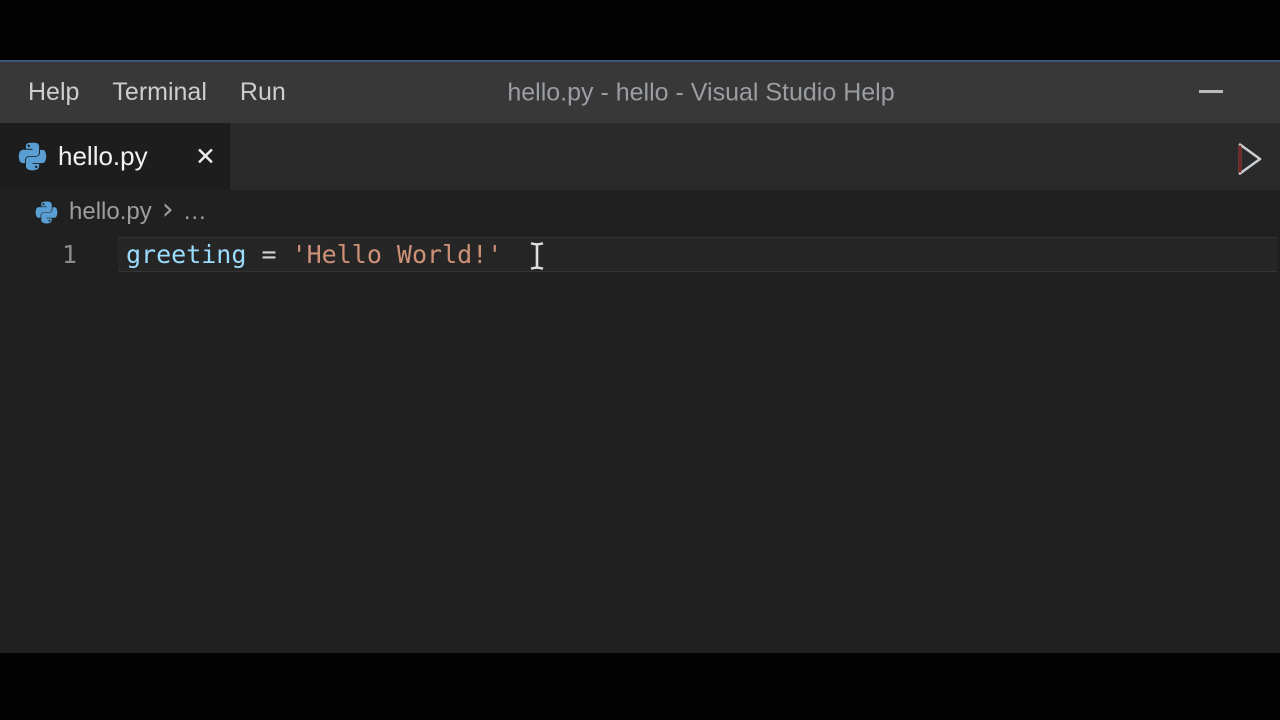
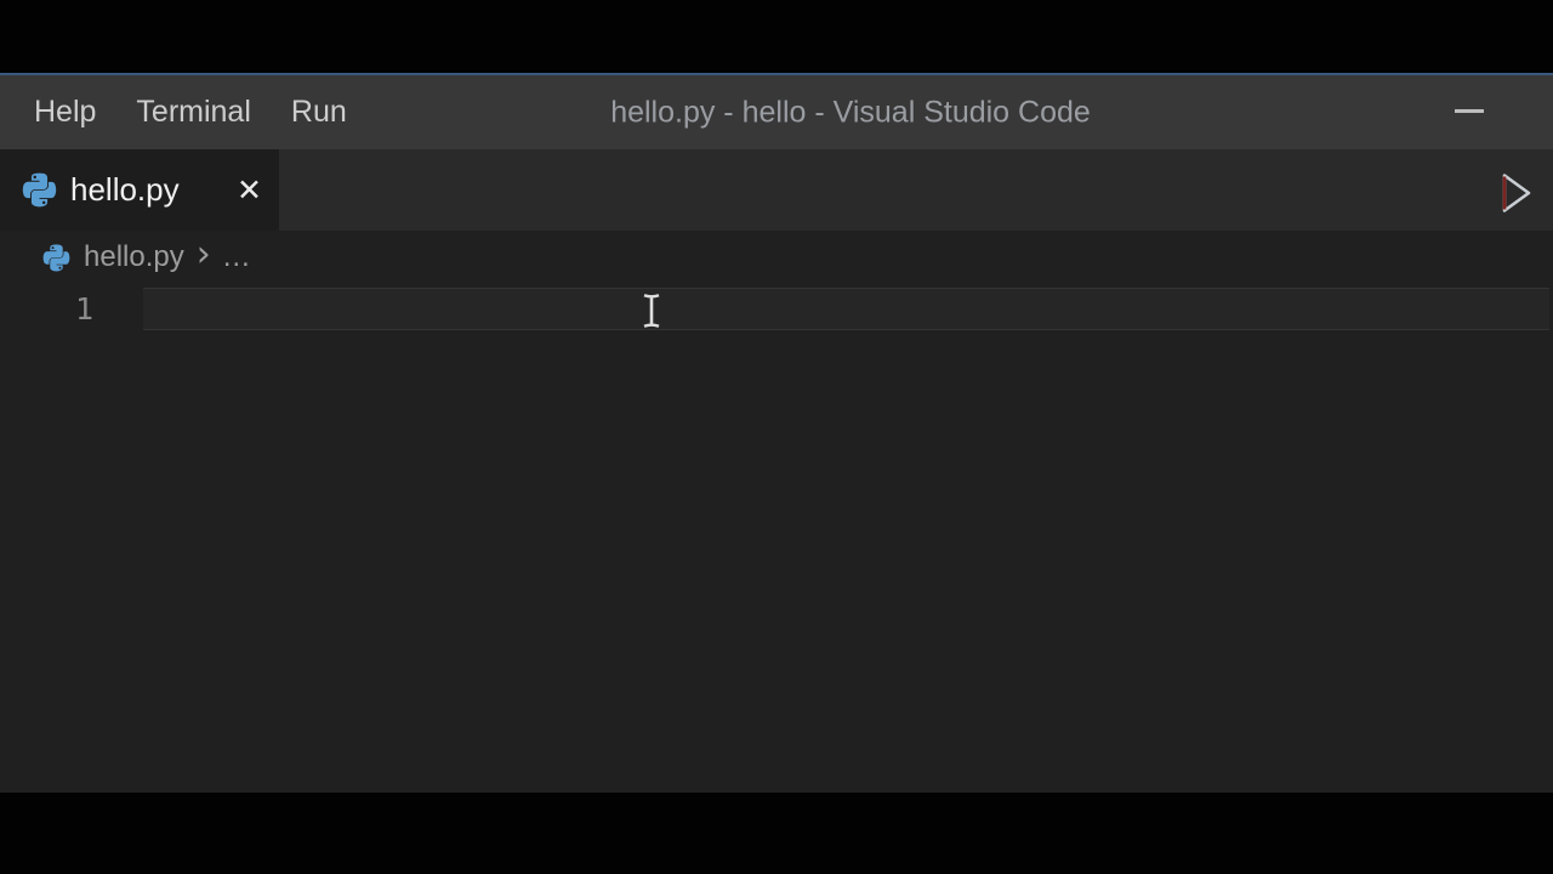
  Help
  Terminal
  Run
- hello.py - hello - Visual Studio Help
+ hello.py - hello - Visual Studio Code
  hello.py
  ✕
  hello.py
  ›
  …
  1
- greeting = 'Hello World!'
